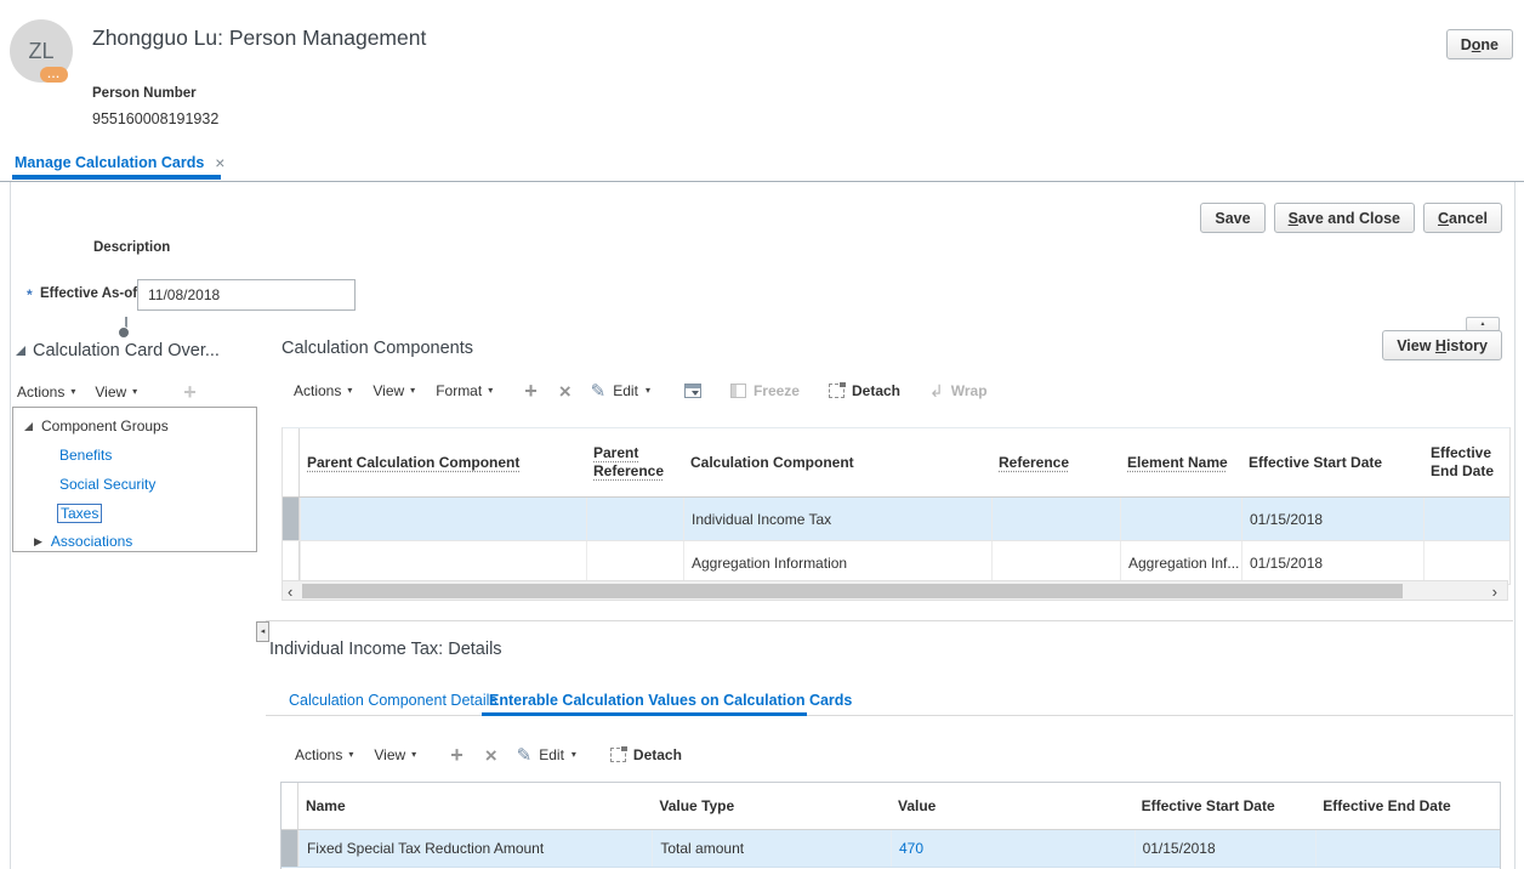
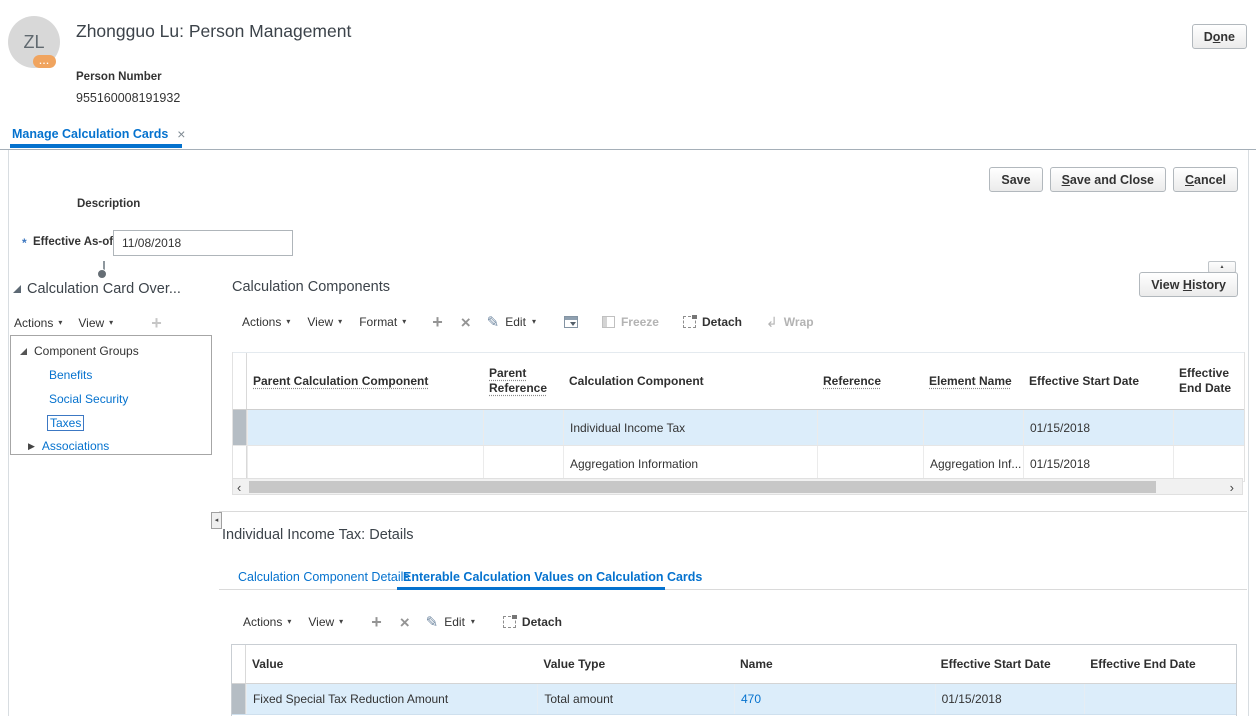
  ZL
  ...
  Zhongguo Lu: Person Management
  D
  o
  ne
  Person Number
  955160008191932
  Manage Calculation Cards
  ×
  Save
  S
  ave and Close
  C
  ancel
  Description
  *
  Effective As-of
  11/08/2018
  View
  H
  istory
  Calculation Card Over...
  Calculation Components
  Actions
  ▾
  View
  ▾
  +
  Component Groups
  Benefits
  Social Security
  Taxes
  ▶
  Associations
  Actions
  ▾
  View
  ▾
  Format
  ▾
  +
  ×
  ✎
  Edit
  ▾
  Freeze
  Detach
  ↲
  Wrap
  Parent Calculation Component
  Parent Reference
  Calculation Component
  Reference
  Element Name
  Effective Start Date
  Effective End Date
  Individual Income Tax
  01/15/2018
  Aggregation Information
  Aggregation Inf...
  01/15/2018
  ‹
  ›
  Individual Income Tax: Details
  Calculation Component Details
  Enterable Calculation Values on Calculation Cards
  Actions
  ▾
  View
  ▾
  +
  ×
  ✎
  Edit
  ▾
  Detach
- Name
+ Value
  Value Type
- Value
+ Name
  Effective Start Date
  Effective End Date
  Fixed Special Tax Reduction Amount
  Total amount
  470
  01/15/2018
